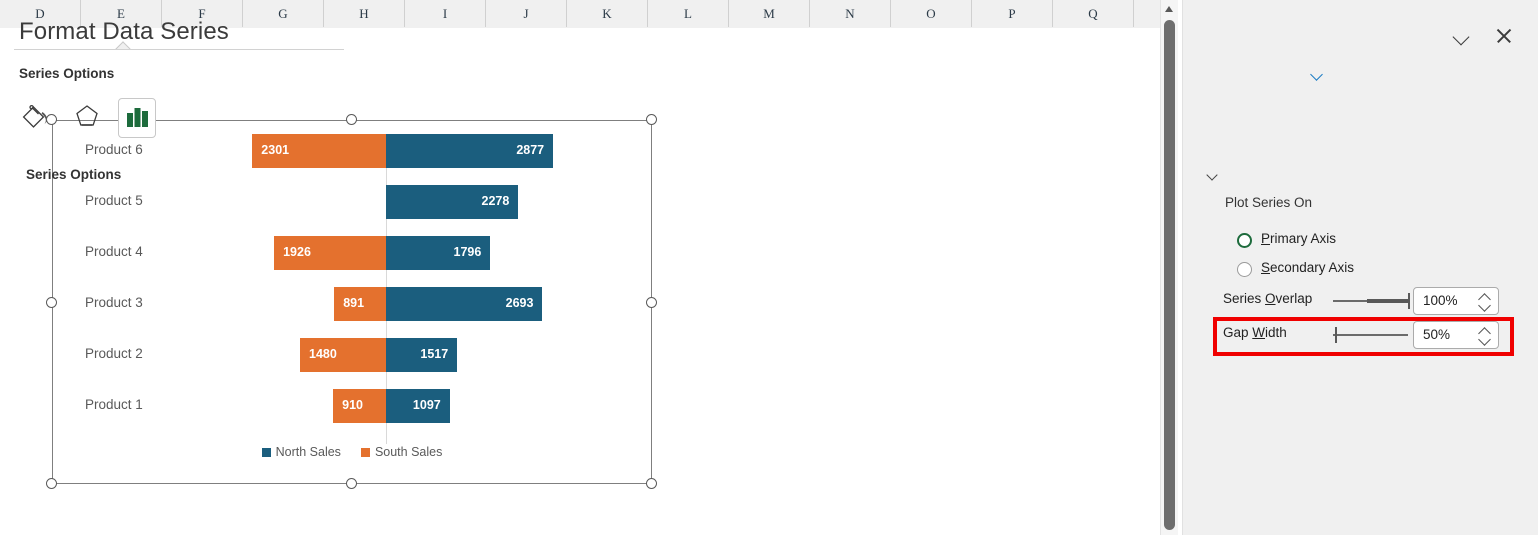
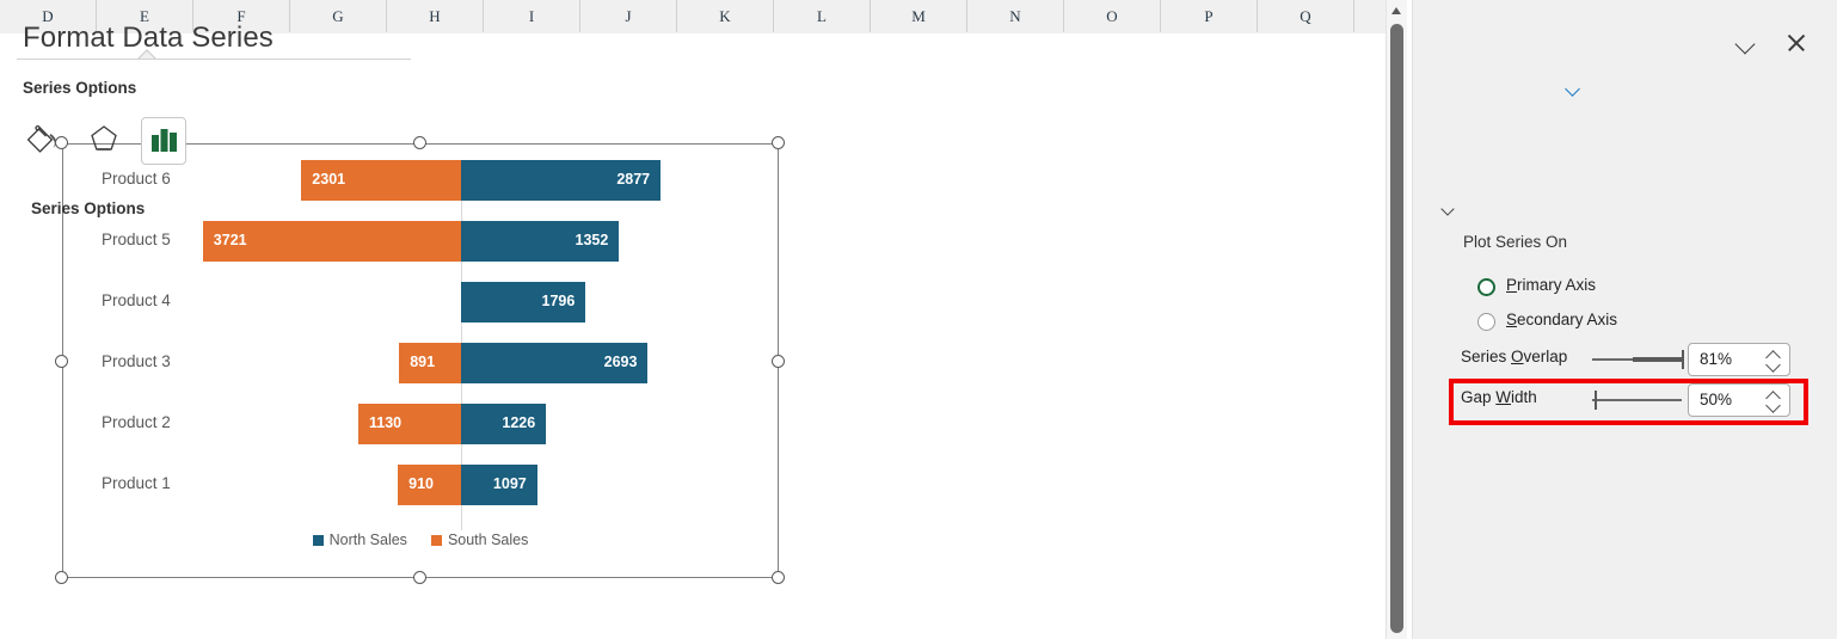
  D
  E
  F
  G
  H
  I
  J
  K
  L
  M
  N
  O
  P
  Q
  Product 6
  2301
  2877
  Product 5
+ 3721
- 2278
+ 1352
  Product 4
- 1926
  1796
  Product 3
  891
  2693
  Product 2
- 1480
+ 1130
- 1517
+ 1226
  Product 1
  910
  1097
  North Sales South Sales
  Format Data Series
  Series Options
  Series Options
  Plot Series On
  Primary Axis
  Secondary Axis
  Series Overlap
- 100%
+ 81%
  Gap Width
  50%
